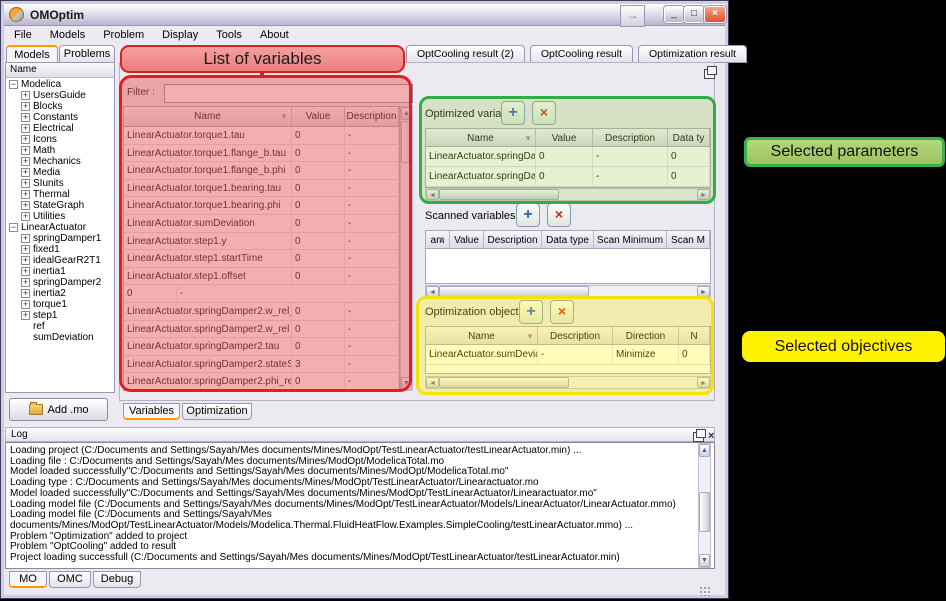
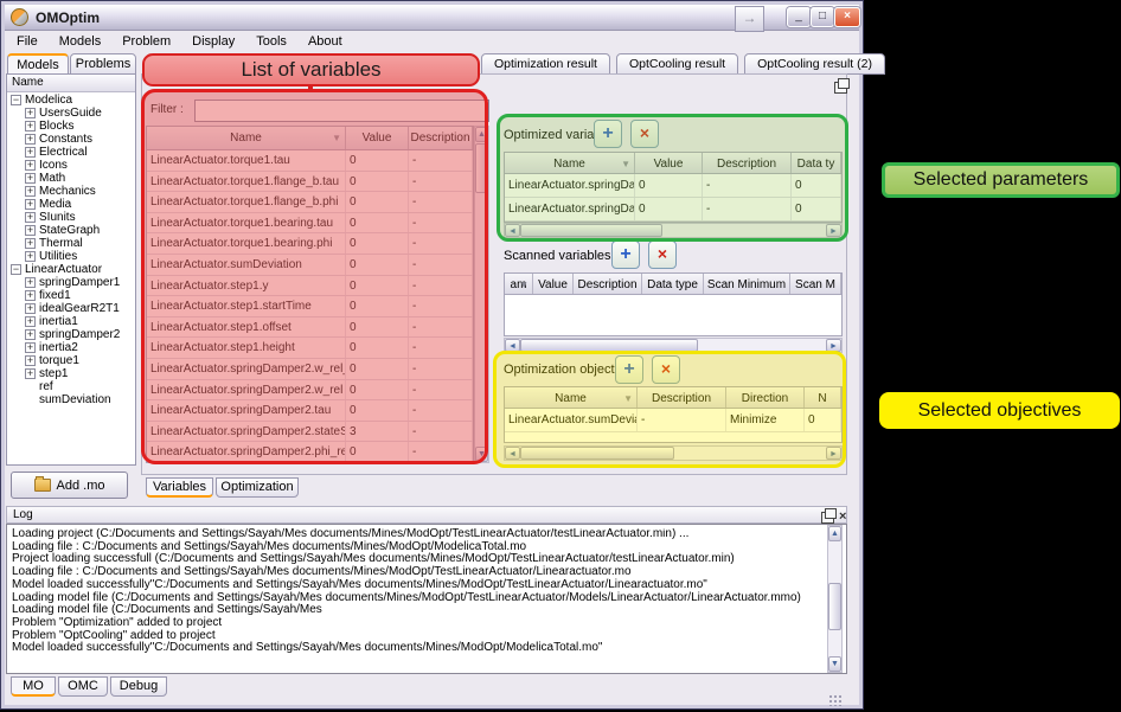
  OMOptim
  →
  _
  □
  ×
  File
  Models
  Problem
  Display
  Tools
  About
  Models
  Problems
  Name
  −
  Modelica
  +
  UsersGuide
  +
  Blocks
  +
  Constants
  +
  Electrical
  +
  Icons
  +
  Math
  +
  Mechanics
  +
  Media
  +
  SIunits
  +
- Thermal
+ StateGraph
  +
- StateGraph
+ Thermal
  +
  Utilities
  −
  LinearActuator
  +
  springDamper1
  +
  fixed1
  +
  idealGearR2T1
  +
  inertia1
  +
  springDamper2
  +
  inertia2
  +
  torque1
  +
  step1
  ref
  sumDeviation
  Add .mo
- OptCooling result (2)
+ Optimization result
  OptCooling result
- Optimization result
+ OptCooling result (2)
  Filter :
  Name
  ▼
  Value
  Description
  LinearActuator.torque1.tau
  0
  -
  LinearActuator.torque1.flange_b.tau
  0
  -
  LinearActuator.torque1.flange_b.phi
  0
  -
  LinearActuator.torque1.bearing.tau
  0
  -
  LinearActuator.torque1.bearing.phi
  0
  -
  LinearActuator.sumDeviation
  0
  -
  LinearActuator.step1.y
  0
  -
  LinearActuator.step1.startTime
  0
  -
  LinearActuator.step1.offset
  0
  -
+ LinearActuator.step1.height
  0
  -
  LinearActuator.springDamper2.w_rel
  0
  -
  LinearActuator.springDamper2.w_rel
  0
  -
  LinearActuator.springDamper2.tau
  0
  -
  LinearActuator.springDamper2.stateS
  3
  -
  LinearActuator.springDamper2.phi_re
  0
  -
  Optimized varia
  +
  ×
  Name
  ▼
  Value
  Description
  Data ty
  LinearActuator.springDa
  0
  -
  0
  LinearActuator.springDa
  0
  -
  0
  Scanned variables
  +
  ×
  am
  ▼
  Value
  Description
  Data type
  Scan Minimum
  Scan M
  Optimization object
  +
  ×
  Name
  ▼
  Description
  Direction
  N
  LinearActuator.sumDevia
  -
  Minimize
  0
  Variables
  Optimization
  Log
  ×
  Loading project (C:/Documents and Settings/Sayah/Mes documents/Mines/ModOpt/TestLinearActuator/testLinearActuator.min) ...
  Loading file : C:/Documents and Settings/Sayah/Mes documents/Mines/ModOpt/ModelicaTotal.mo
- Model loaded successfully"C:/Documents and Settings/Sayah/Mes documents/Mines/ModOpt/ModelicaTotal.mo"
+ Project loading successfull (C:/Documents and Settings/Sayah/Mes documents/Mines/ModOpt/TestLinearActuator/testLinearActuator.min)
- Loading type : C:/Documents and Settings/Sayah/Mes documents/Mines/ModOpt/TestLinearActuator/Linearactuator.mo
+ Loading file : C:/Documents and Settings/Sayah/Mes documents/Mines/ModOpt/TestLinearActuator/Linearactuator.mo
  Model loaded successfully"C:/Documents and Settings/Sayah/Mes documents/Mines/ModOpt/TestLinearActuator/Linearactuator.mo"
  Loading model file (C:/Documents and Settings/Sayah/Mes documents/Mines/ModOpt/TestLinearActuator/Models/LinearActuator/LinearActuator.mmo)
  Loading model file (C:/Documents and Settings/Sayah/Mes
- documents/Mines/ModOpt/TestLinearActuator/Models/Modelica.Thermal.FluidHeatFlow.Examples.SimpleCooling/testLinearActuator.mmo) ...
  Problem "Optimization" added to project
- Problem "OptCooling" added to result
+ Problem "OptCooling" added to project
- Project loading successfull (C:/Documents and Settings/Sayah/Mes documents/Mines/ModOpt/TestLinearActuator/testLinearActuator.min)
+ Model loaded successfully"C:/Documents and Settings/Sayah/Mes documents/Mines/ModOpt/ModelicaTotal.mo"
  MO
  OMC
  Debug
  List of variables
  Selected parameters
  Selected objectives
